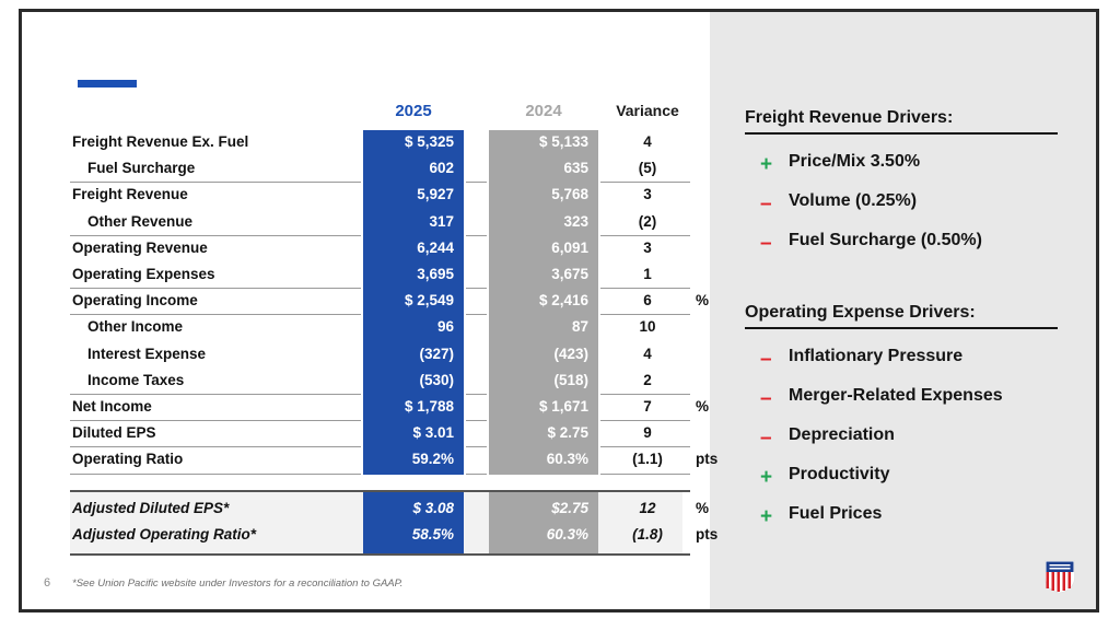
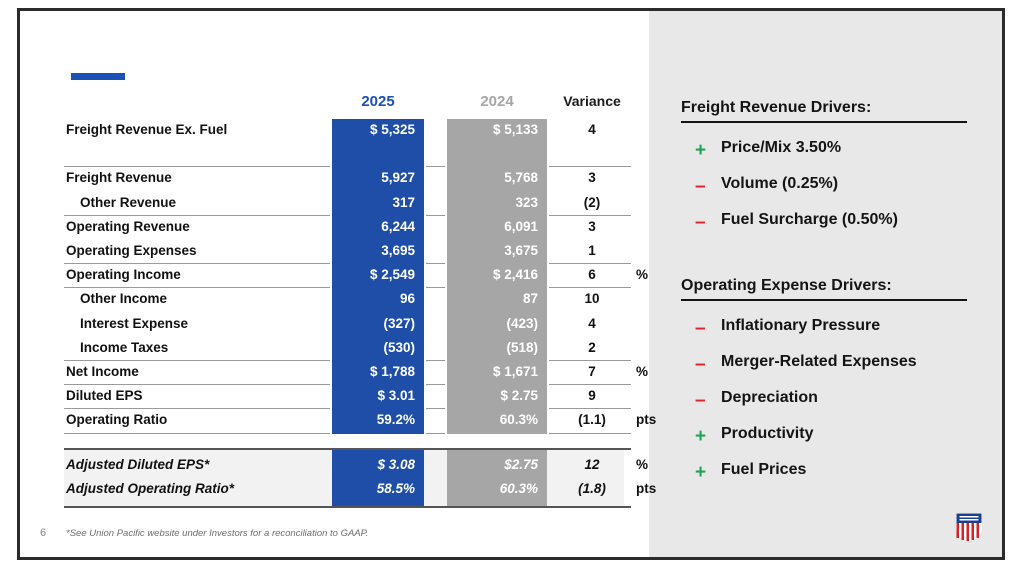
  2025
  2024
  Variance
  Freight Revenue Ex. Fuel
  $ 5,325
  $ 5,133
  4
- Fuel Surcharge
- 602
- 635
- (5)
  Freight Revenue
  5,927
  5,768
  3
  Other Revenue
  317
  323
  (2)
  Operating Revenue
  6,244
  6,091
  3
  Operating Expenses
  3,695
  3,675
  1
  Operating Income
  $ 2,549
  $ 2,416
  6
  %
  Other Income
  96
  87
  10
  Interest Expense
  (327)
  (423)
  4
  Income Taxes
  (530)
  (518)
  2
  Net Income
  $ 1,788
  $ 1,671
  7
  %
  Diluted EPS
  $ 3.01
  $ 2.75
  9
  Operating Ratio
  59.2%
  60.3%
  (1.1)
  pts
  Adjusted Diluted EPS*
  $ 3.08
  $2.75
  12
  %
  Adjusted Operating Ratio*
  58.5%
  60.3%
  (1.8)
  pts
  6
  *See Union Pacific website under Investors for a reconciliation to GAAP.
  Freight Revenue Drivers:
  +
  Price/Mix 3.50%
  –
  Volume (0.25%)
  –
  Fuel Surcharge (0.50%)
  Operating Expense Drivers:
  –
  Inflationary Pressure
  –
  Merger-Related Expenses
  –
  Depreciation
  +
  Productivity
  +
  Fuel Prices
